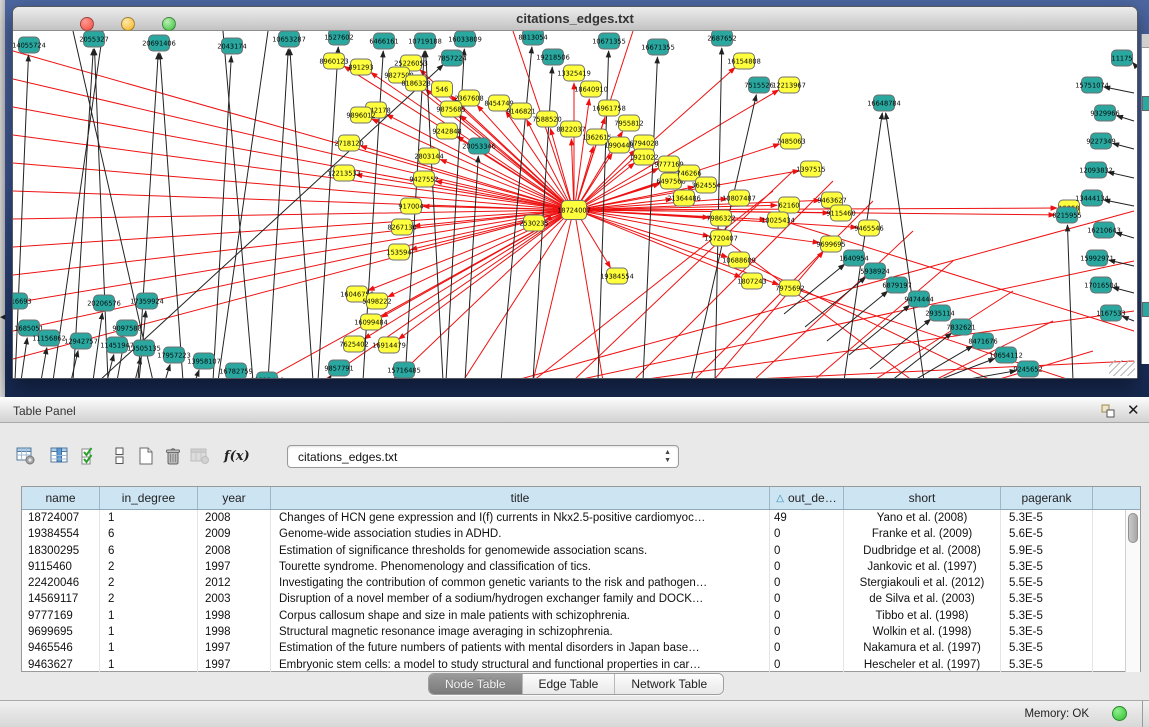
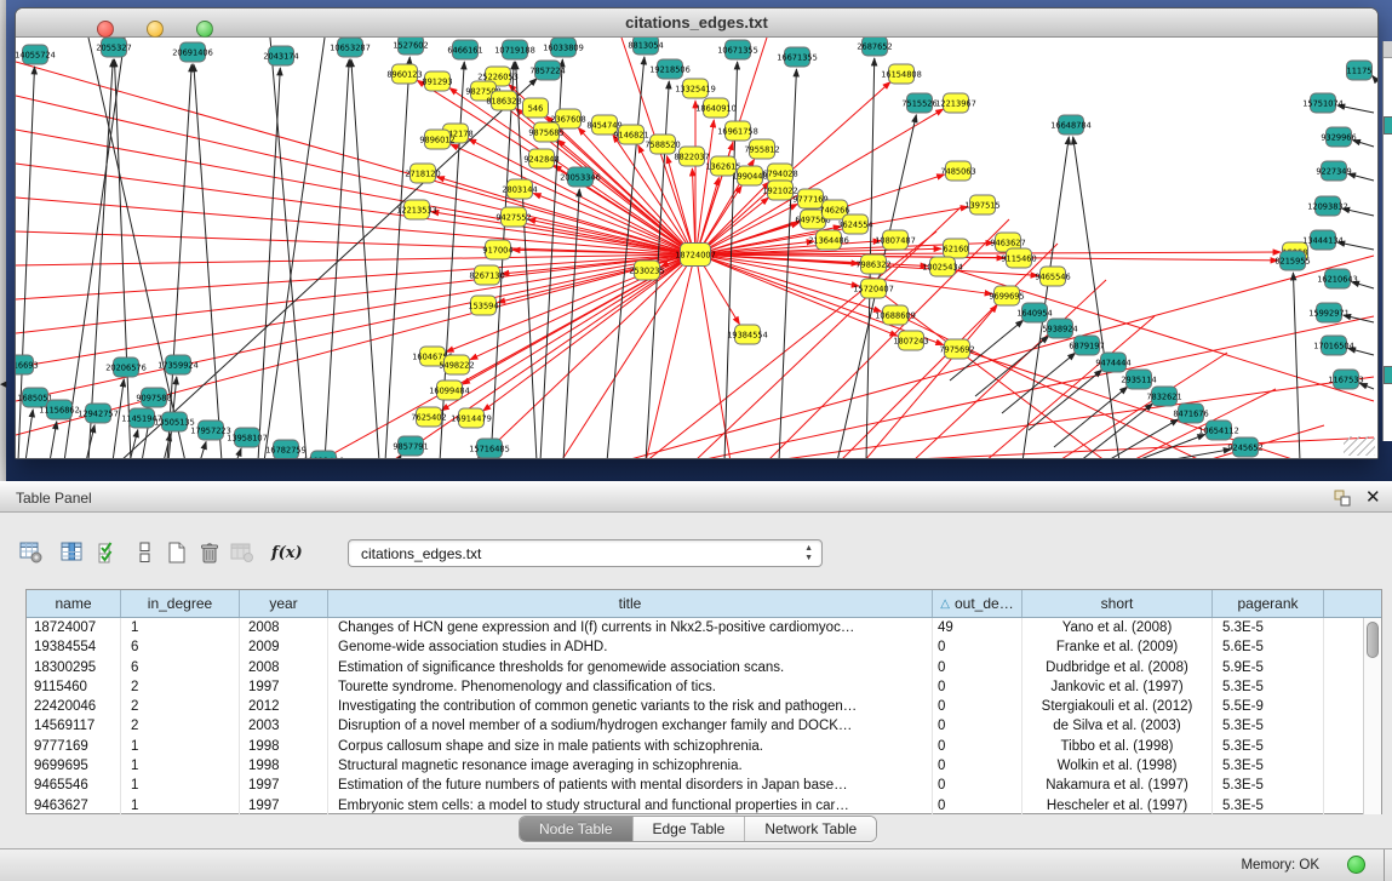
  citations_edges.txt
  14055724
  2055327
  20691406
  2043174
  10653287
  1527602
  6466161
  10719188
  16033809
  8813054
  19218506
  10671355
  16671355
  7515526
  2687652
  7857224
  20053346
  8960123
  891293
  9896012
  2718120
  12213533
  25226053
  98275
  8186328
  546
  2367608
  9875685
  8454749
  9146821
  7588520
  8822037
  13325419
  18640910
  16961758
  7955812
  1362615
  1990448
  6794028
  1921022
  9777169
  649756
  746266
  3624554
  21364486
  10807487
  62160
  7986322
  10025434
  15720407
  10688609
  1807243
  7975692
  19384554
  2530235
  18724007
  2803144
  9427552
  917004
  8267130
  153594
  9242848
  160467
  5498222
  16099484
  7625402
  16914479
  16154808
  12213967
  7485063
  1397515
  9463627
  9115460
  9465546
  9699695
  16693
  1685051
  11156862
  12942757
  20206576
  9097588
  11451947
  17359924
  13505135
  17957223
  13958107
  16782759
  9857791
  15716485
  16648784
  1640954
  5938924
  6879197
  9474444
  2935114
  7832621
  8471676
  10654112
  9245652
  11175
  15751074
  9329966
  9227349
  12093832
  13444134
  8215955
  16210643
  15992971
  17016504
  1167533
  Table Panel
  ✕
  f(x)
  citations_edges.txt
  name
  in_degree
  year
  title
  △
  out_de…
  short
  pagerank
  18724007
  1
  2008
  Changes of HCN gene expression and I(f) currents in Nkx2.5-positive cardiomyoc…
  49
  Yano et al. (2008)
  5.3E-5
  19384554
  6
  2009
  Genome-wide association studies in ADHD.
  0
  Franke et al. (2009)
  5.6E-5
  18300295
  6
  2008
  Estimation of significance thresholds for genomewide association scans.
  0
  Dudbridge et al. (2008)
  5.9E-5
  9115460
  2
  1997
  Tourette syndrome. Phenomenology and classification of tics.
  0
  Jankovic et al. (1997)
  5.3E-5
  22420046
  2
  2012
  Investigating the contribution of common genetic variants to the risk and pathogen…
  0
  Stergiakouli et al. (2012)
- 5.5E-5
+ 5.5E-9
  14569117
  2
  2003
  Disruption of a novel member of a sodium/hydrogen exchanger family and DOCK…
  0
  de Silva et al. (2003)
  5.3E-5
  9777169
  1
  1998
  Corpus callosum shape and size in male patients with schizophrenia.
  0
  Tibbo et al. (1998)
  5.3E-5
  9699695
  1
  1998
  Structural magnetic resonance image averaging in schizophrenia.
  0
  Wolkin et al. (1998)
  5.3E-5
  9465546
  1
  1997
  Estimation of the future numbers of patients with mental disorders in Japan base…
  0
  Nakamura et al. (1997)
  5.3E-5
  9463627
  1
  1997
  Embryonic stem cells: a model to study structural and functional properties in car…
  0
  Hescheler et al. (1997)
  5.3E-5
  Node Table
  Edge Table
  Network Table
  Memory: OK
